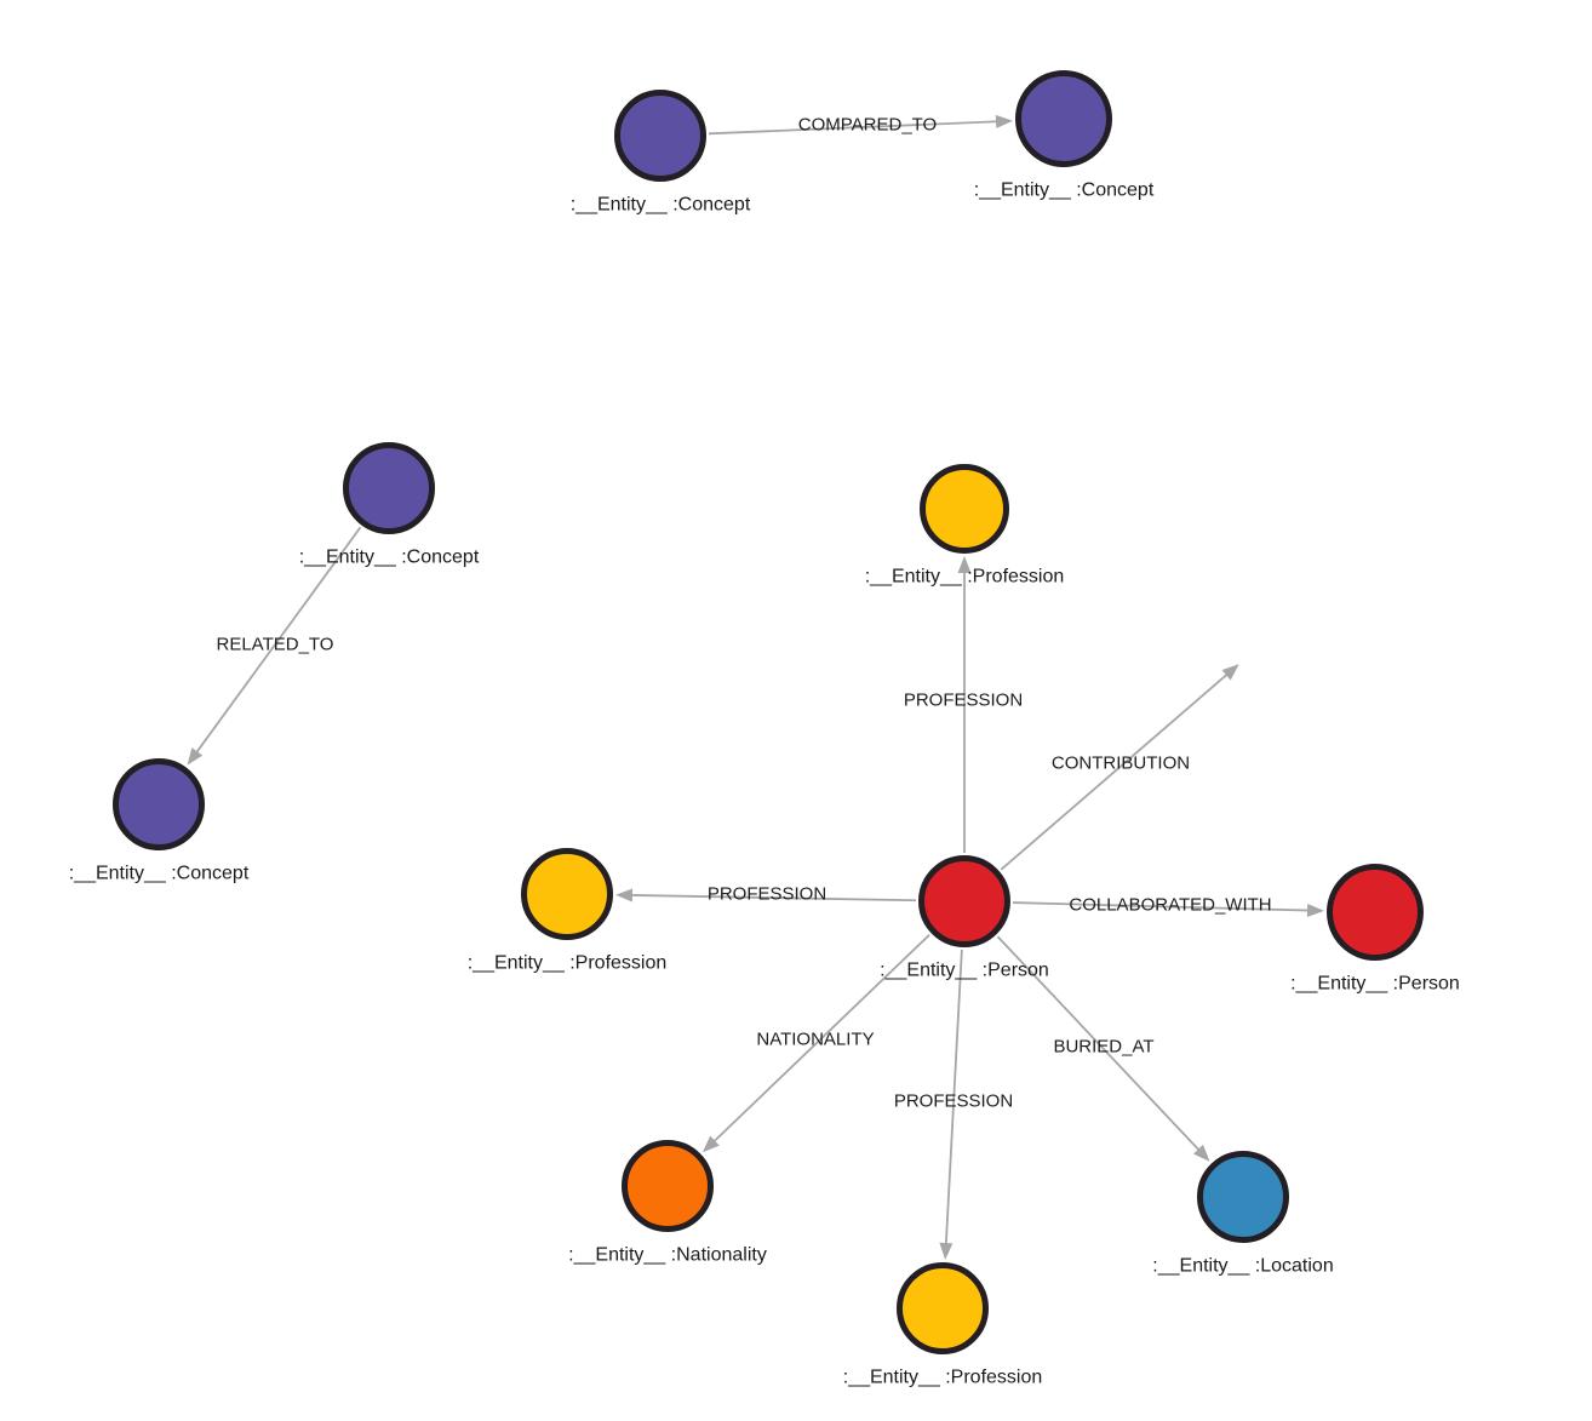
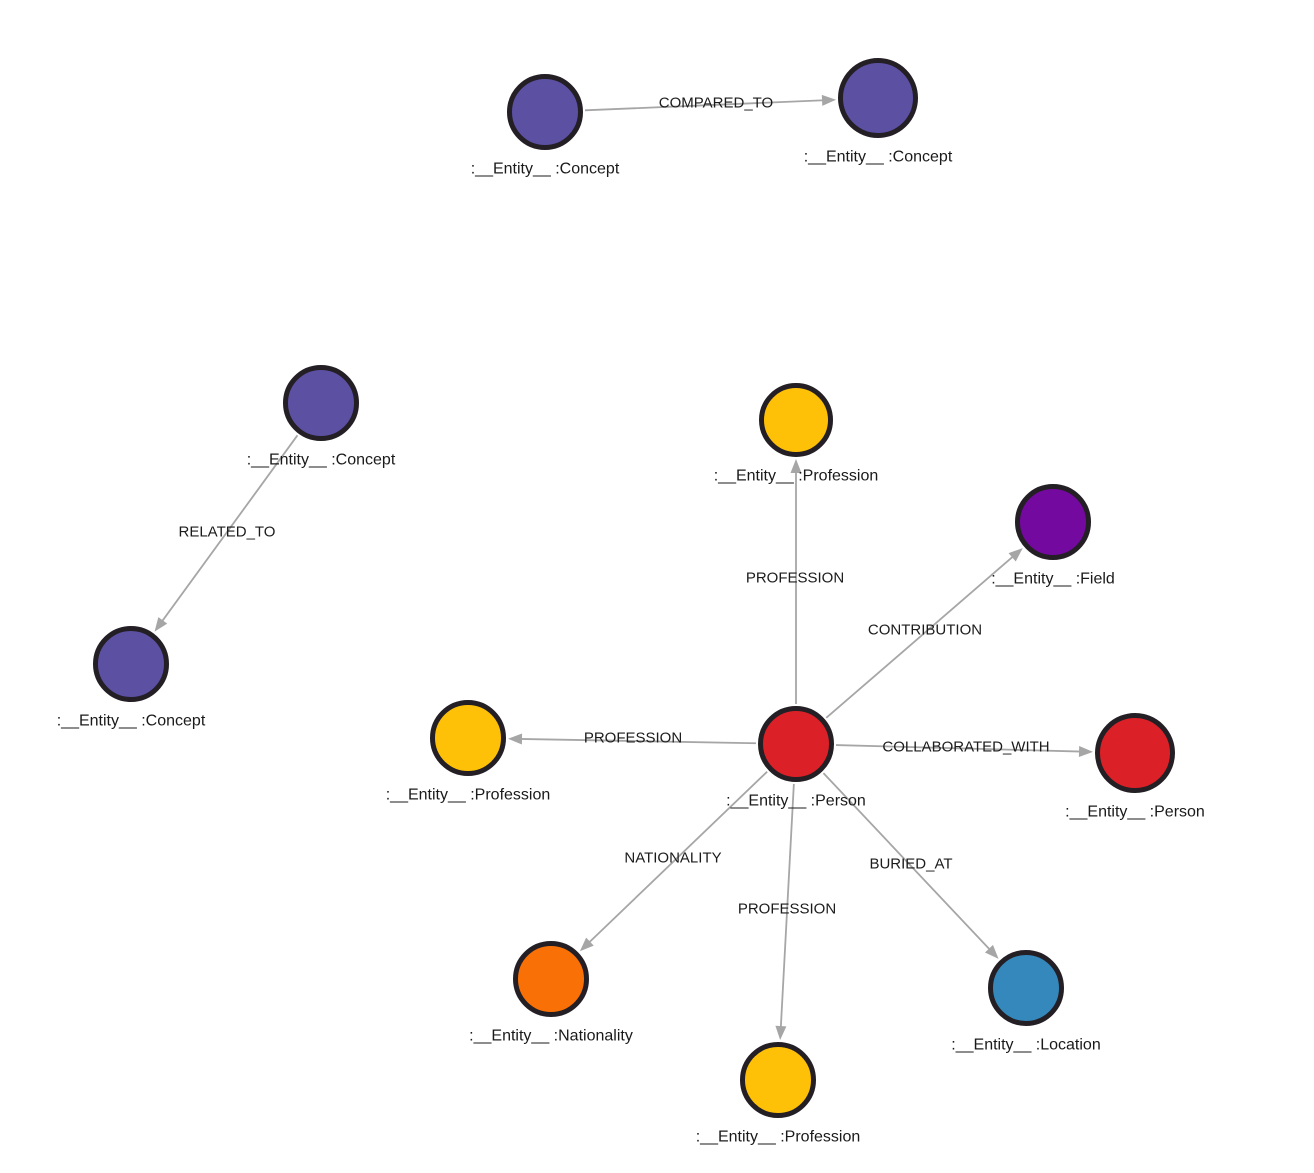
  COMPARED_TO
  RELATED_TO
  PROFESSION
  CONTRIBUTION
  COLLABORATED_WITH
  PROFESSION
  NATIONALITY
  PROFESSION
  BURIED_AT
  :__Entity__ :Concept
  :__Entity__ :Concept
  :__Entity__ :Concept
  :__Entity__ :Concept
  :__Entity__ :Profession
+ :__Entity__ :Field
  :__Entity__ :Person
  :__Entity__ :Person
  :__Entity__ :Profession
  :__Entity__ :Nationality
  :__Entity__ :Profession
  :__Entity__ :Location
